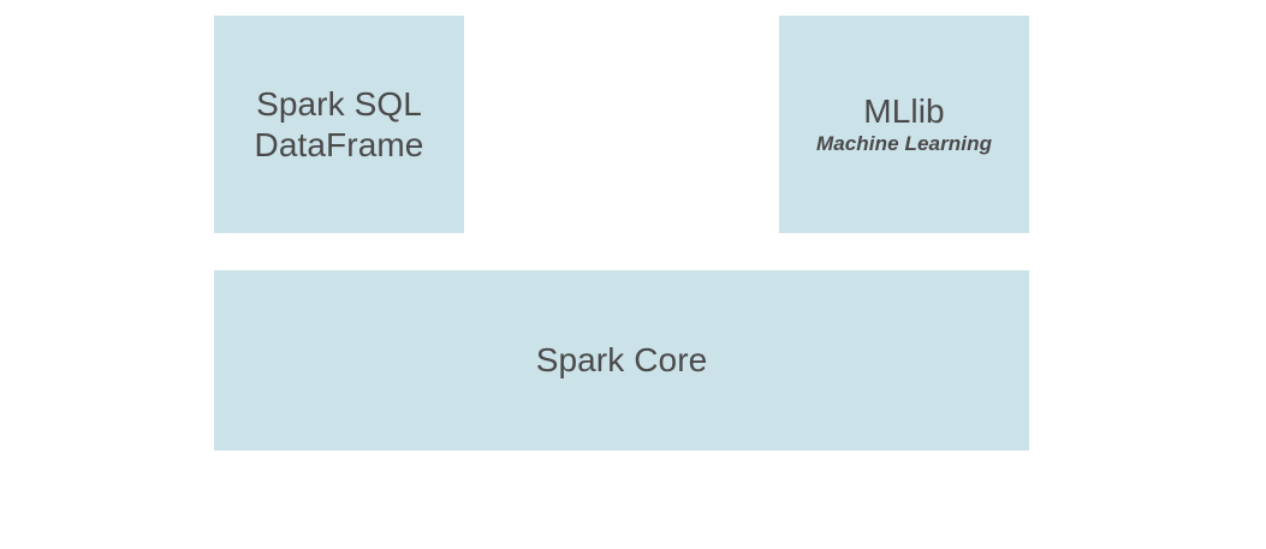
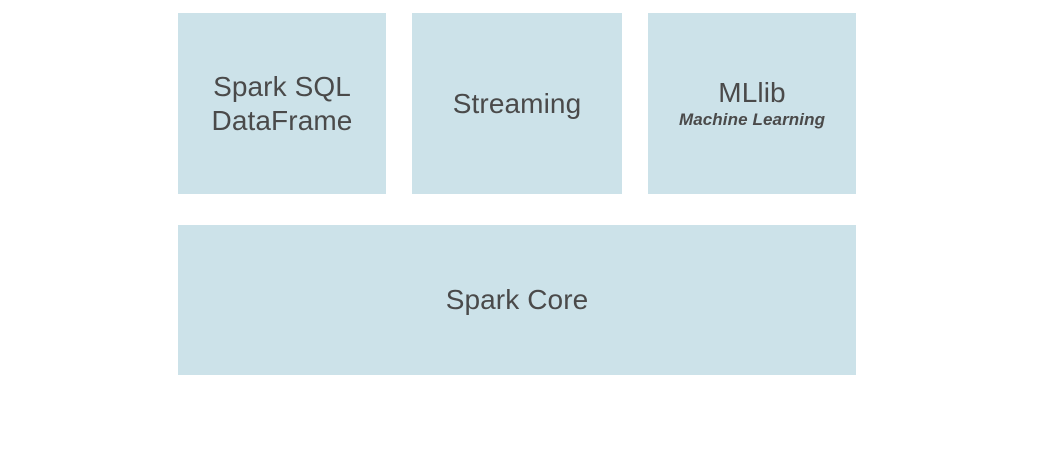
  Spark SQL
  DataFrame
+ Streaming
  MLlib
  Machine Learning
  Spark Core
